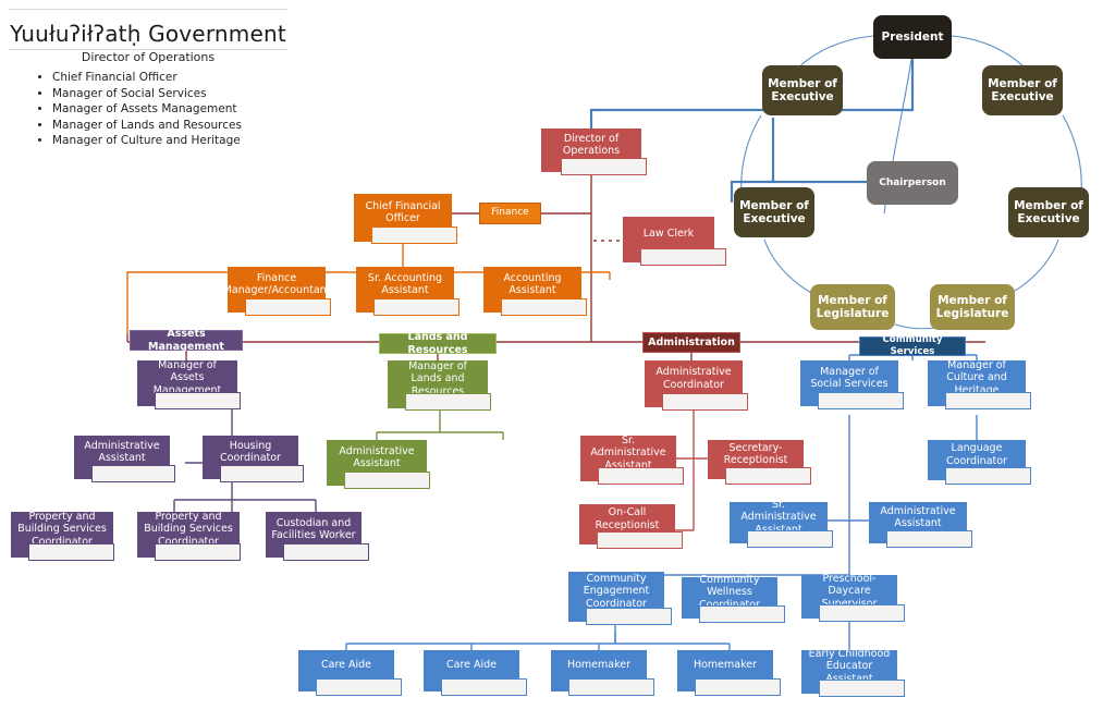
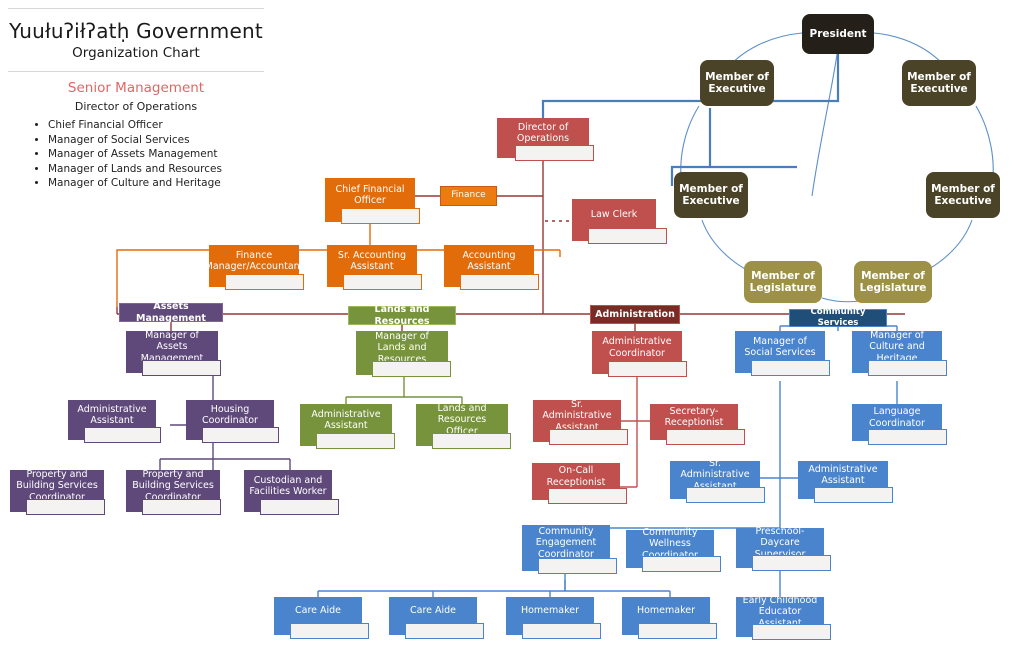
  Yuułuʔiłʔatḥ Government
+ Organization Chart
+ Senior Management
  Director of Operations
  Chief Financial Officer
  Manager of Social Services
  Manager of Assets Management
  Manager of Lands and Resources
  Manager of Culture and Heritage
  President
  Member of Executive
  Member of Executive
  Member of Executive
  Member of Executive
  Member of Legislature
  Member of Legislature
- Chairperson
  Director of Operations
  Law Clerk
  Finance
  Chief Financial Officer
  Finance Manager/Accountant
  Sr. Accounting Assistant
  Accounting Assistant
  Assets Management
  Lands and Resources
  Administration
  Community Services
  Manager of Assets Management
  Administrative Assistant
  Housing Coordinator
  Property and Building Services Coordinator
  Property and Building Services Coordinator
  Custodian and Facilities Worker
  Manager of Lands and Resources
  Administrative Assistant
+ Lands and Resources Officer
  Administrative Coordinator
  Sr. Administrative Assistant
  Secretary-Receptionist
  On-Call Receptionist
  Manager of Social Services
  Manager of Culture and Heritage
  Language Coordinator
  Administrative Assistant
  Community Engagement Coordinator
  Care Aide
  Care Aide
  Homemaker
  Homemaker
  Early Childhood Educator
